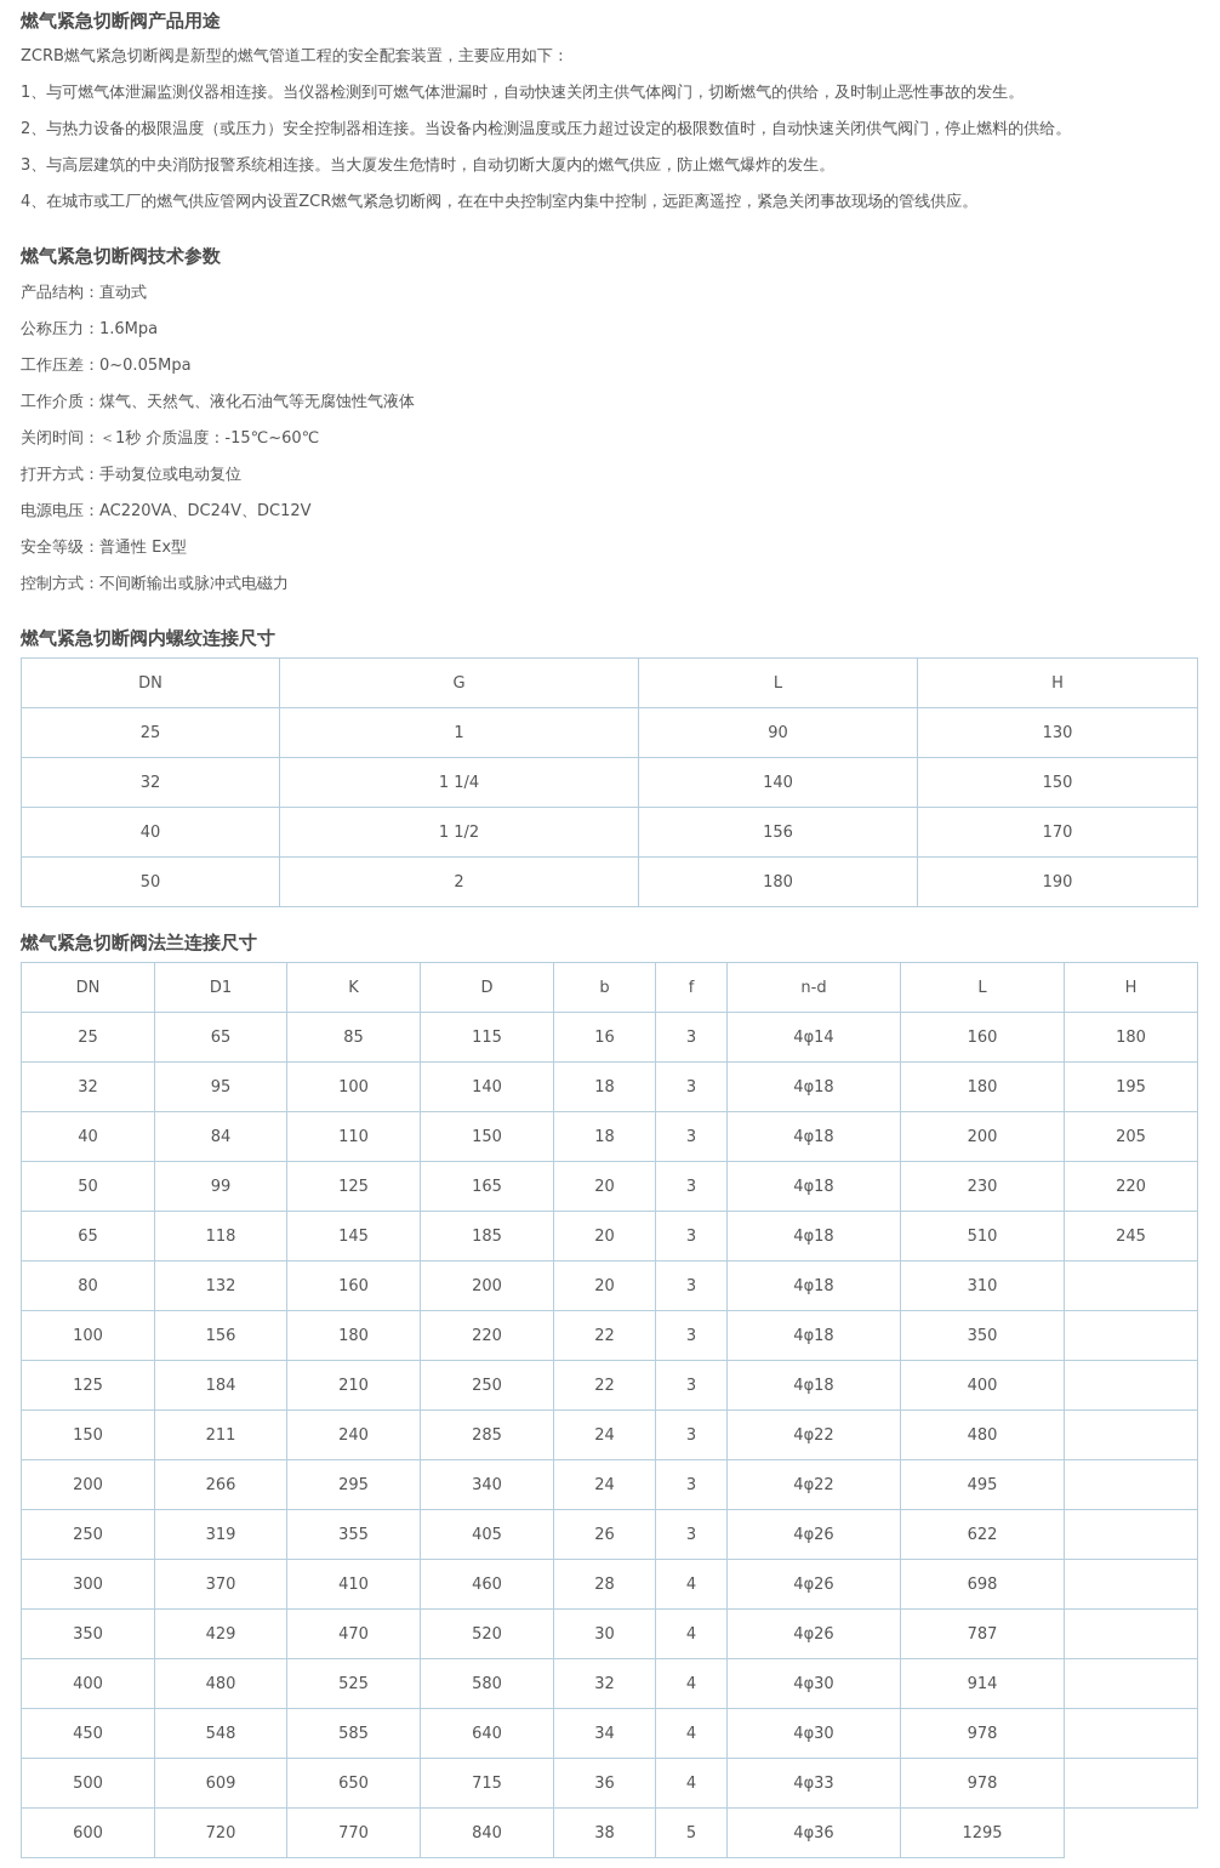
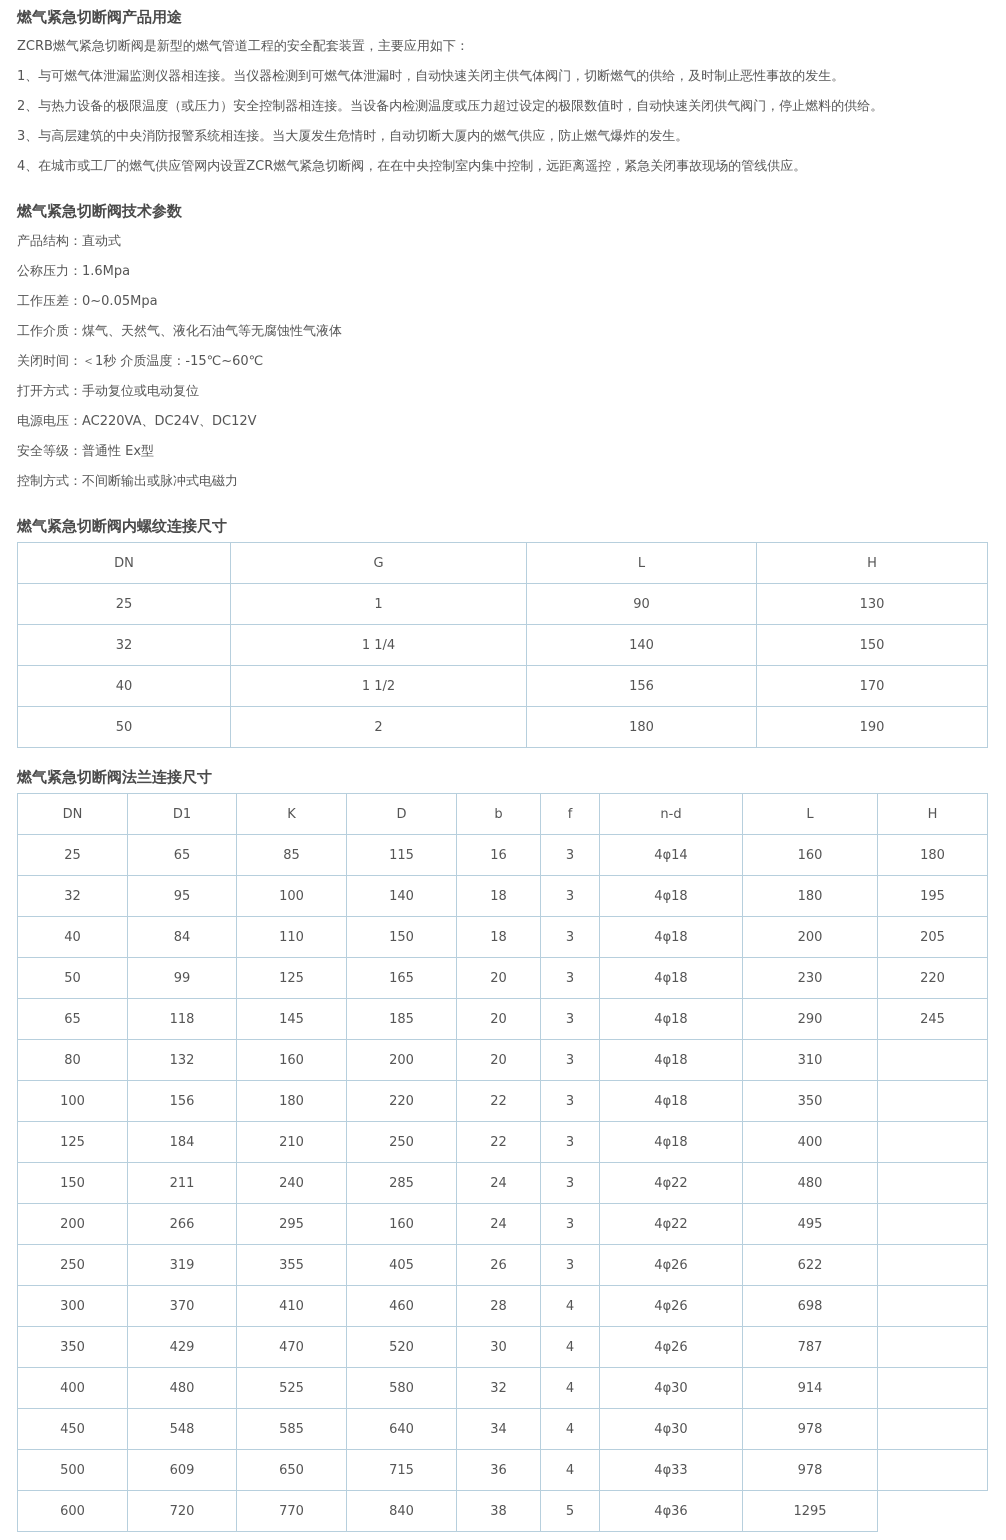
  燃气紧急切断阀产品用途
  ZCRB燃气紧急切断阀是新型的燃气管道工程的安全配套装置，主要应用如下：
  1、与可燃气体泄漏监测仪器相连接。当仪器检测到可燃气体泄漏时，自动快速关闭主供气体阀门，切断燃气的供给，及时制止恶性事故的发生。
  2、与热力设备的极限温度（或压力）安全控制器相连接。当设备内检测温度或压力超过设定的极限数值时，自动快速关闭供气阀门，停止燃料的供给。
  3、与高层建筑的中央消防报警系统相连接。当大厦发生危情时，自动切断大厦内的燃气供应，防止燃气爆炸的发生。
  4、在城市或工厂的燃气供应管网内设置ZCR燃气紧急切断阀，在在中央控制室内集中控制，远距离遥控，紧急关闭事故现场的管线供应。
  燃气紧急切断阀技术参数
  产品结构：直动式
  公称压力：1.6Mpa
  工作压差：0~0.05Mpa
  工作介质：煤气、天然气、液化石油气等无腐蚀性气液体
  关闭时间：＜1秒 介质温度：-15℃~60℃
  打开方式：手动复位或电动复位
  电源电压：AC220VA、DC24V、DC12V
  安全等级：普通性 Ex型
  控制方式：不间断输出或脉冲式电磁力
  燃气紧急切断阀内螺纹连接尺寸
  DN	G	L	H
  25	1	90	130
  32	1 1/4	140	150
  40	1 1/2	156	170
  50	2	180	190
  燃气紧急切断阀法兰连接尺寸
  DN	D1	K	D	b	f	n-d	L	H
  25	65	85	115	16	3	4φ14	160	180
  32	95	100	140	18	3	4φ18	180	195
  40	84	110	150	18	3	4φ18	200	205
  50	99	125	165	20	3	4φ18	230	220
- 65	118	145	185	20	3	4φ18	510	245
+ 65	118	145	185	20	3	4φ18	290	245
  80	132	160	200	20	3	4φ18	310
  100	156	180	220	22	3	4φ18	350
  125	184	210	250	22	3	4φ18	400
  150	211	240	285	24	3	4φ22	480
- 200	266	295	340	24	3	4φ22	495
+ 200	266	295	160	24	3	4φ22	495
  250	319	355	405	26	3	4φ26	622
  300	370	410	460	28	4	4φ26	698
  350	429	470	520	30	4	4φ26	787
  400	480	525	580	32	4	4φ30	914
  450	548	585	640	34	4	4φ30	978
  500	609	650	715	36	4	4φ33	978
  600	720	770	840	38	5	4φ36	1295
